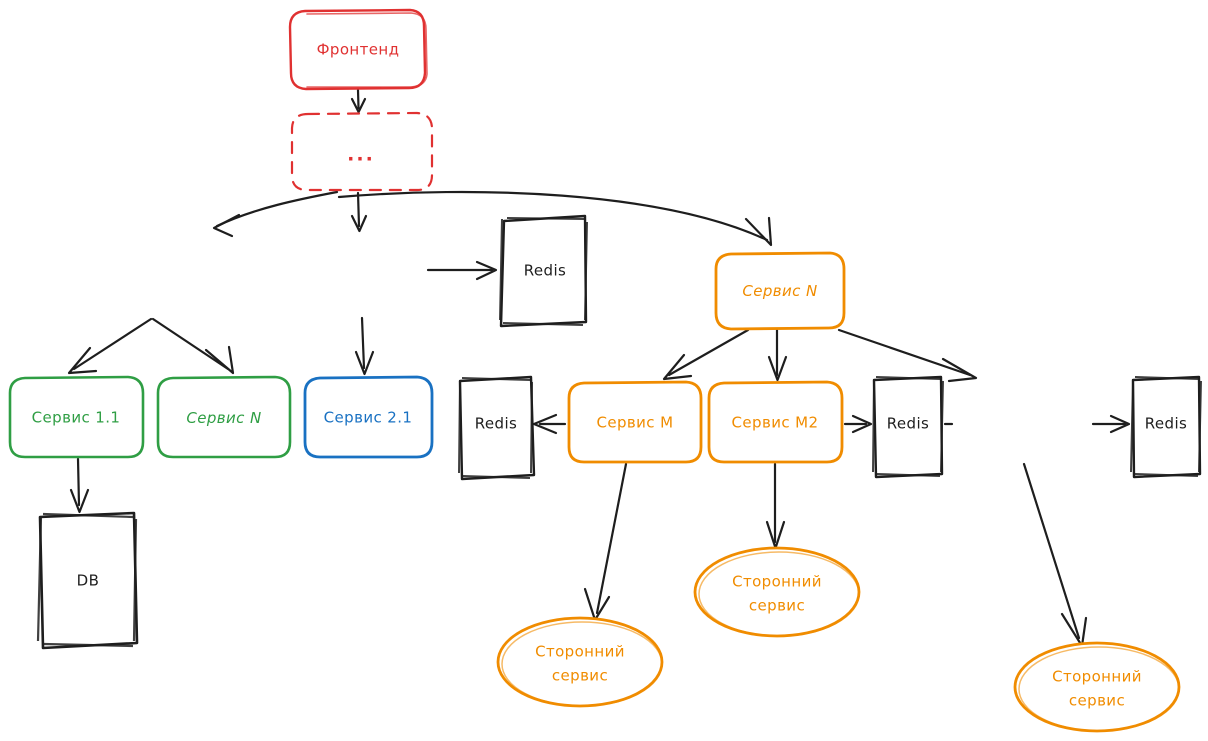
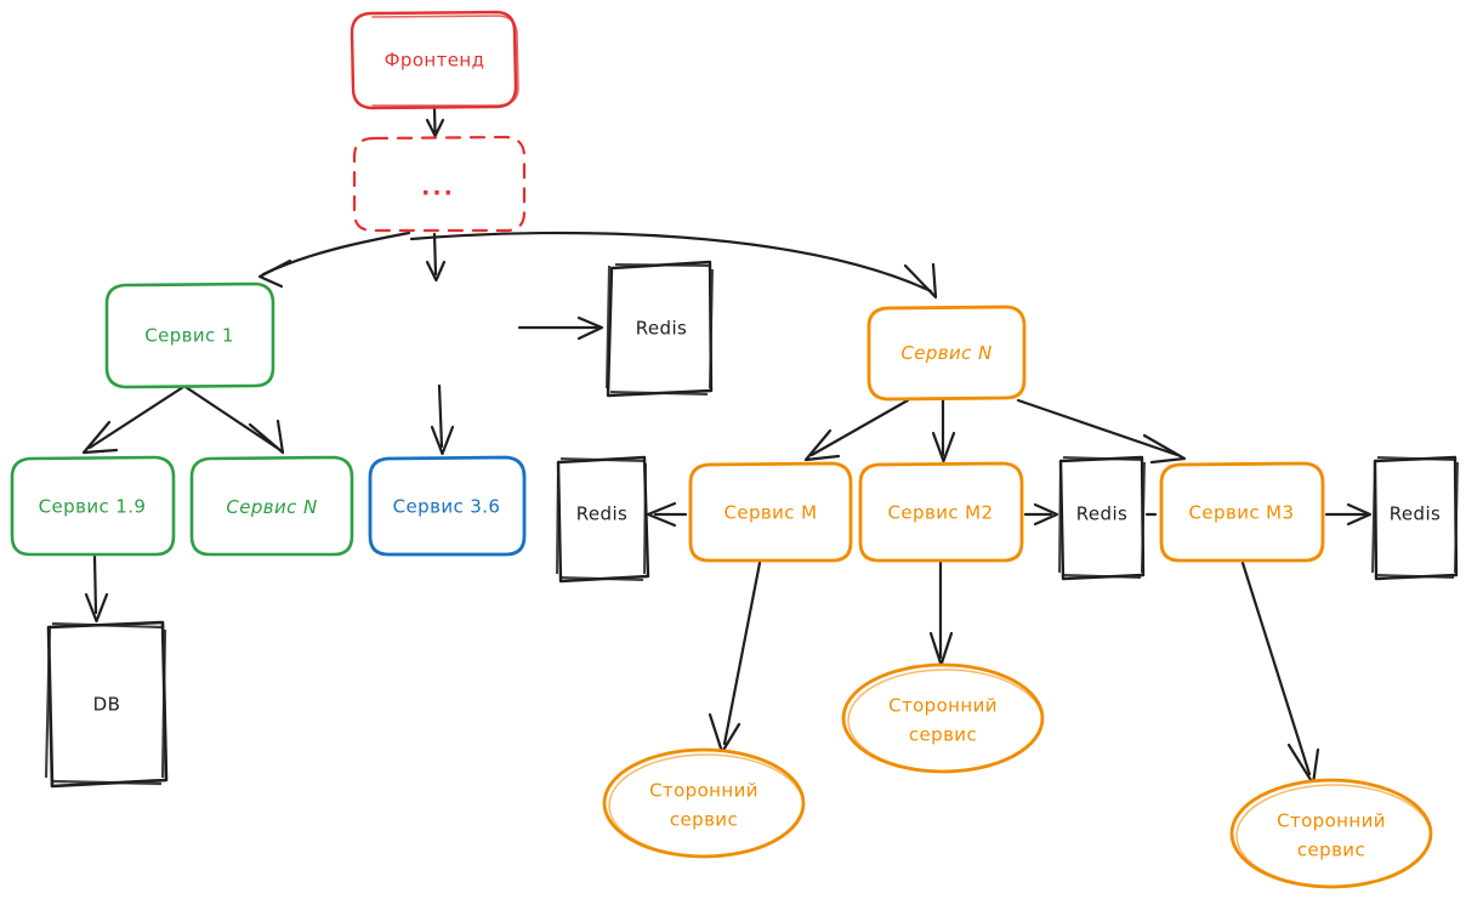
  Фронтенд
  ...
+ Сервис 1
  Redis
  Сервис N
- Сервис 1.1
+ Сервис 1.9
  Сервис N
- Сервис 2.1
+ Сервис 3.6
  Redis
  Сервис М
  Сервис М2
  Redis
+ Сервис М3
  Redis
  DB
  Сторонний
  сервис
  Сторонний
  сервис
  Сторонний
  сервис
